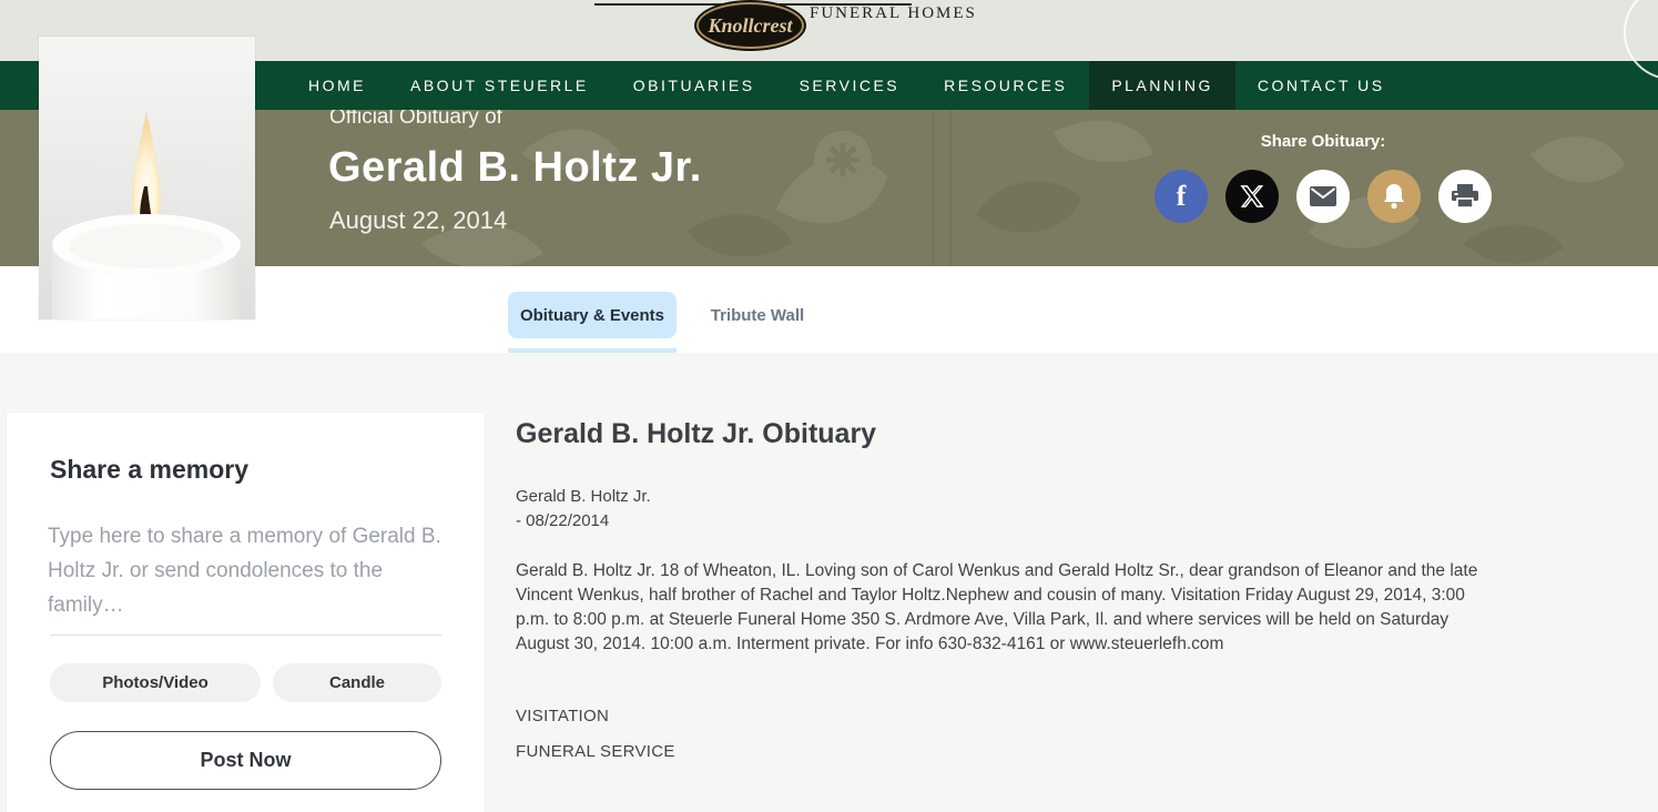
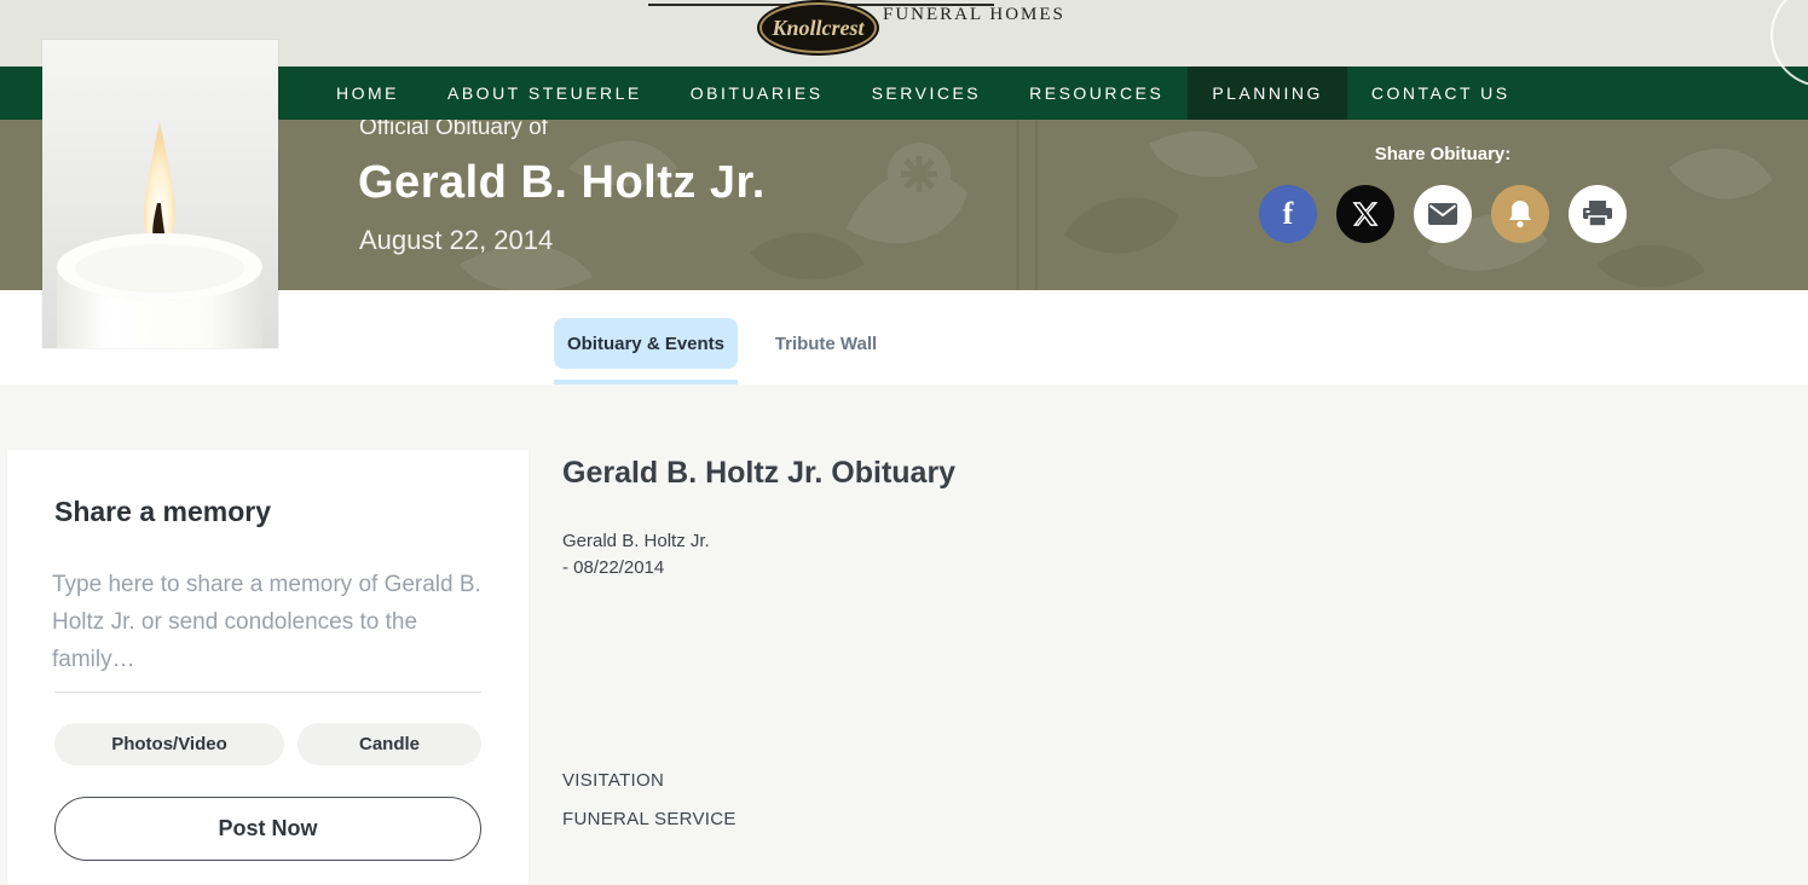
  Knollcrest
  FUNERAL HOMES
  HOME
  ABOUT STEUERLE
  OBITUARIES
  SERVICES
  RESOURCES
  PLANNING
  CONTACT US
  Official Obituary of
  Gerald B. Holtz Jr.
  August 22, 2014
  Share Obituary:
  f
  Obituary & Events
  Tribute Wall
  Share a memory
  Photos/Video
  Candle
  Post Now
  Gerald B. Holtz Jr. Obituary
  Gerald B. Holtz Jr.
  - 08/22/2014
- Gerald B. Holtz Jr. 18 of Wheaton, IL. Loving son of Carol Wenkus and Gerald Holtz Sr., dear grandson of Eleanor and the late Vincent Wenkus, half brother of Rachel and Taylor Holtz.Nephew and cousin of many. Visitation Friday August 29, 2014, 3:00 p.m. to 8:00 p.m. at Steuerle Funeral Home 350 S. Ardmore Ave, Villa Park, Il. and where services will be held on Saturday August 30, 2014. 10:00 a.m. Interment private. For info 630-832-4161 or www.steuerlefh.com
  VISITATION
  FUNERAL SERVICE
